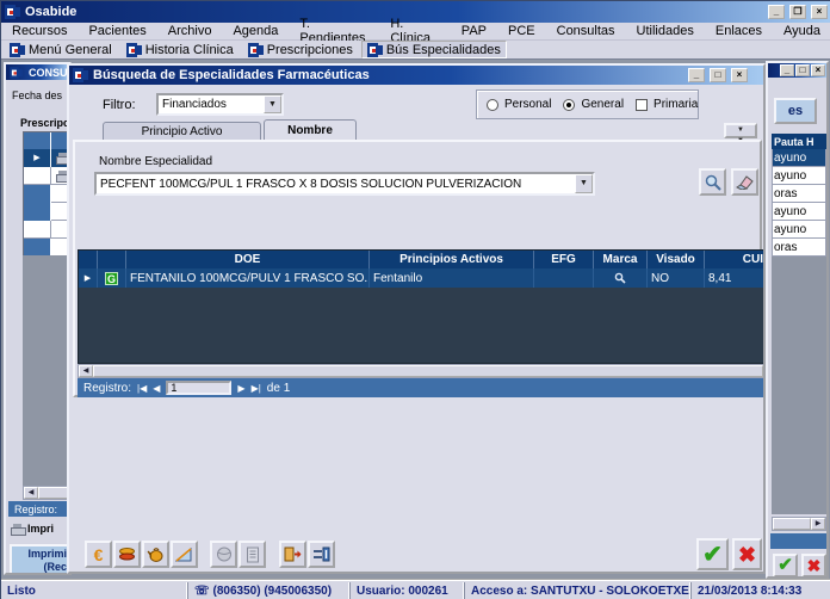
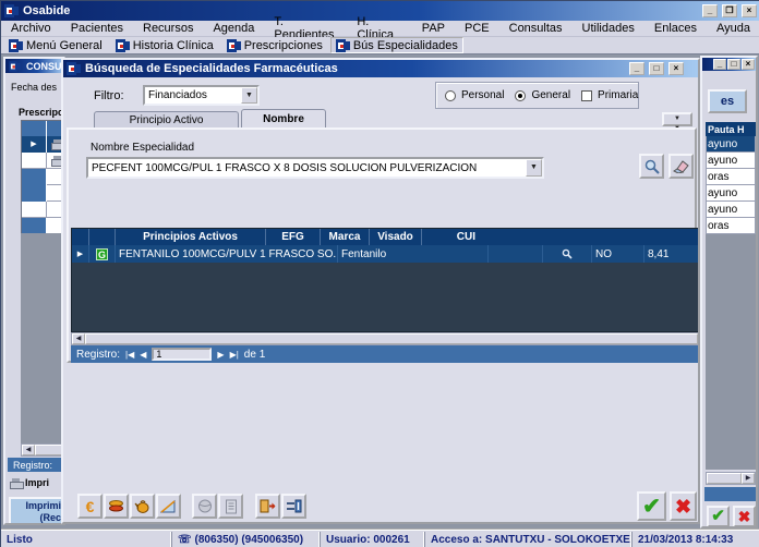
  Osabide
  _
  ❐
  ×
- Recursos
+ Archivo
  Pacientes
- Archivo
+ Recursos
  Agenda
  T. Pendientes
  H. Clínica
  PAP
  PCE
  Consultas
  Utilidades
  Enlaces
  Ayuda
  Menú General
  Historia Clínica
  Prescripciones
  Bús Especialidades
  CONSU
  Fecha des
  Prescrip
  Registro:
  Impri
  Imprimi
  (Rec
  _
  □
  ×
  es
  Pauta H
  ayuno
  ayuno
  oras
  ayuno
  ayuno
  oras
  ✔
  ✖
  Búsqueda de Especialidades Farmacéuticas
  _
  □
  ×
  Filtro:
  Financiados
  Personal
  General
  Primaria
  Principio Activo
  Nombre
  Nombre Especialidad
  PECFENT 100MCG/PUL 1 FRASCO X 8 DOSIS SOLUCION PULVERIZACION
- DOE
  Principios Activos
  EFG
  Marca
  Visado
  CUI
  G
  FENTANILO 100MCG/PULV 1 FRASCO SO..
  Fentanilo
  NO
  8,41
  Registro:
  |◀
  ◀
  1
  ▶
  ▶|
  de 1
  €
  ✔
  ✖
  Listo
  ☏
  (806350) (945006350)
  Usuario: 000261
  Acceso a: SANTUTXU - SOLOKOETXE
  21/03/2013 8:14:33
